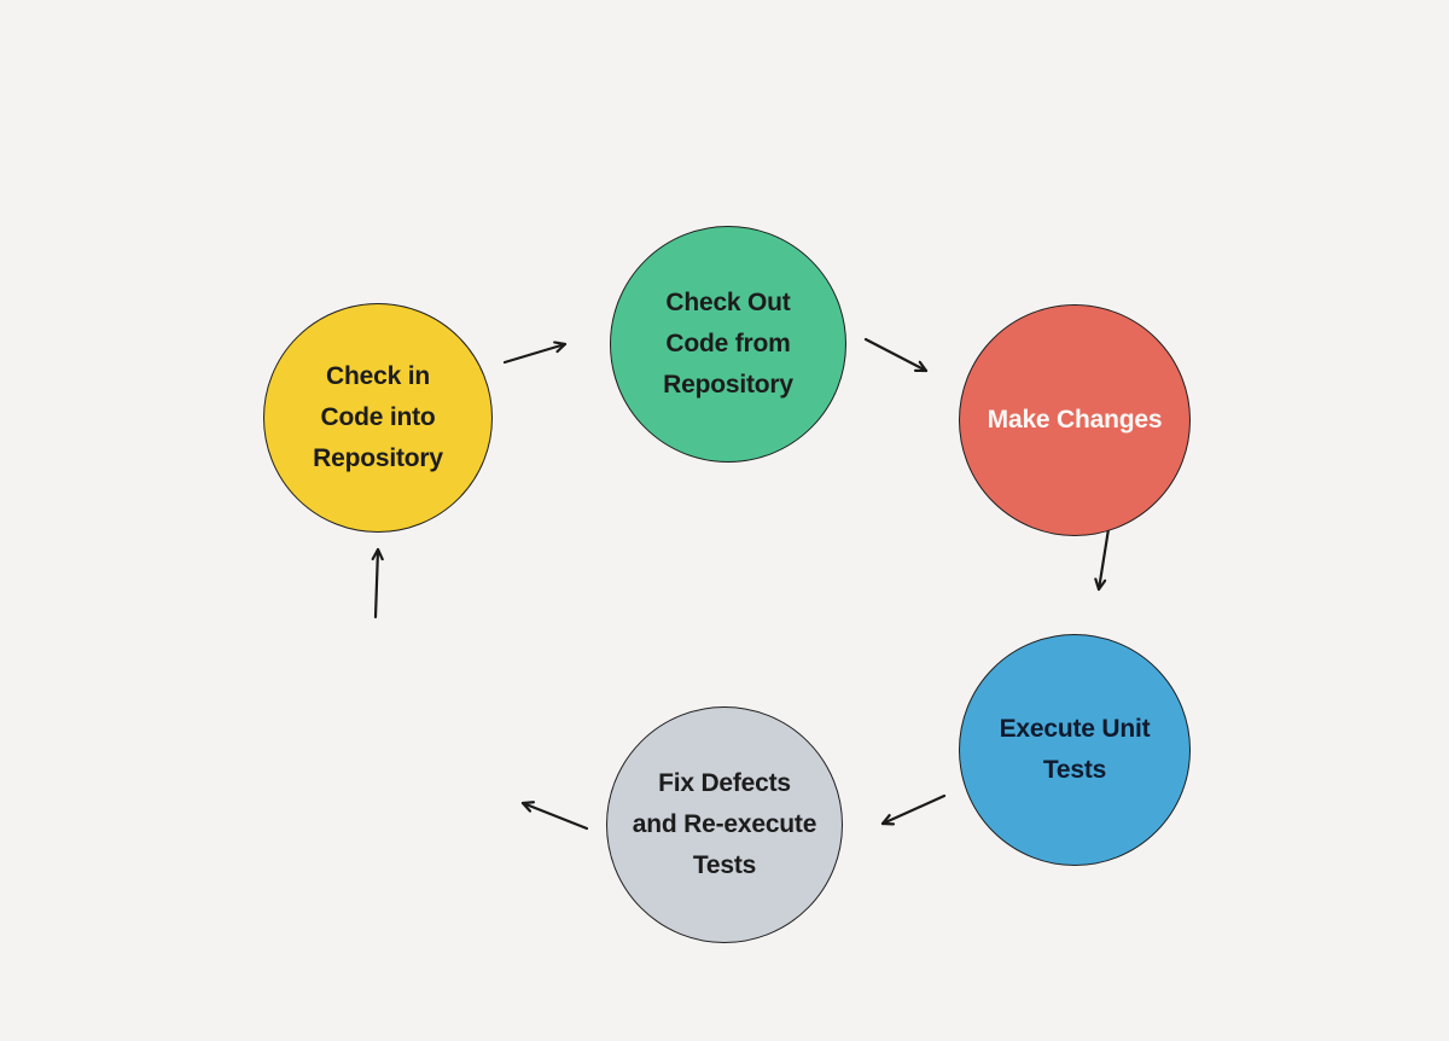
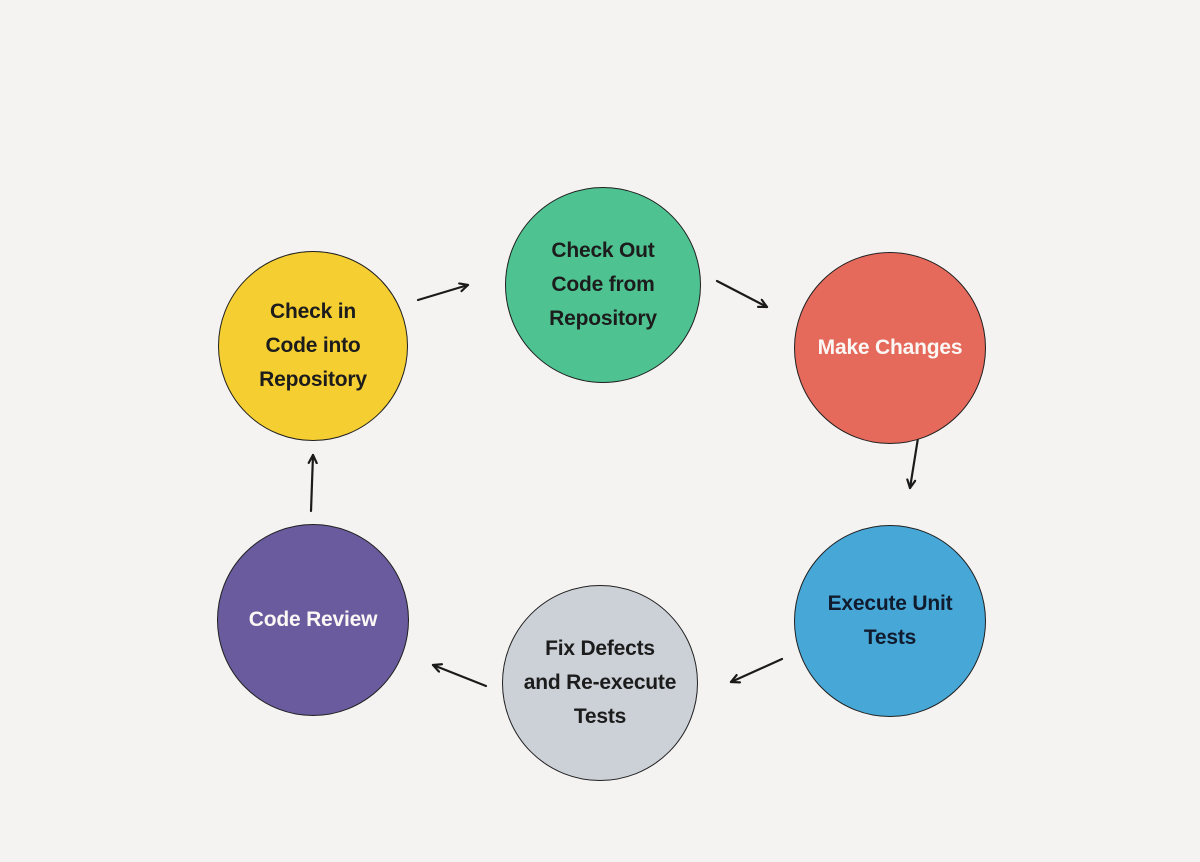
  Check Out
  Code from
  Repository
  Make Changes
  Execute Unit
  Tests
  Fix Defects
  and Re-execute
  Tests
+ Code Review
  Check in
  Code into
  Repository
